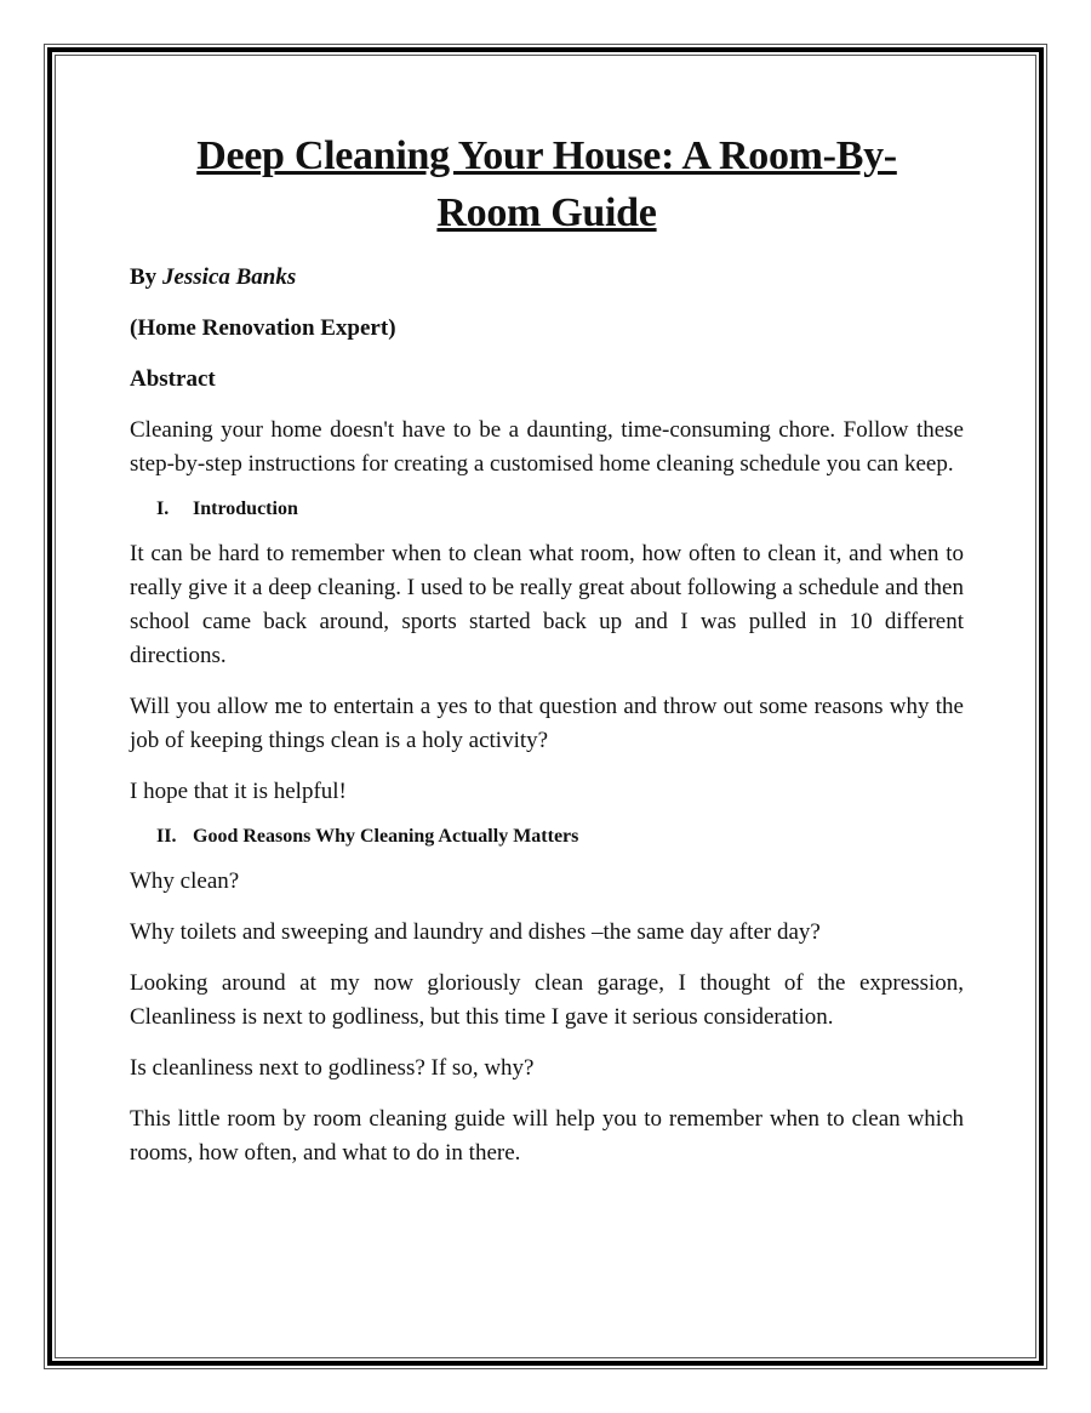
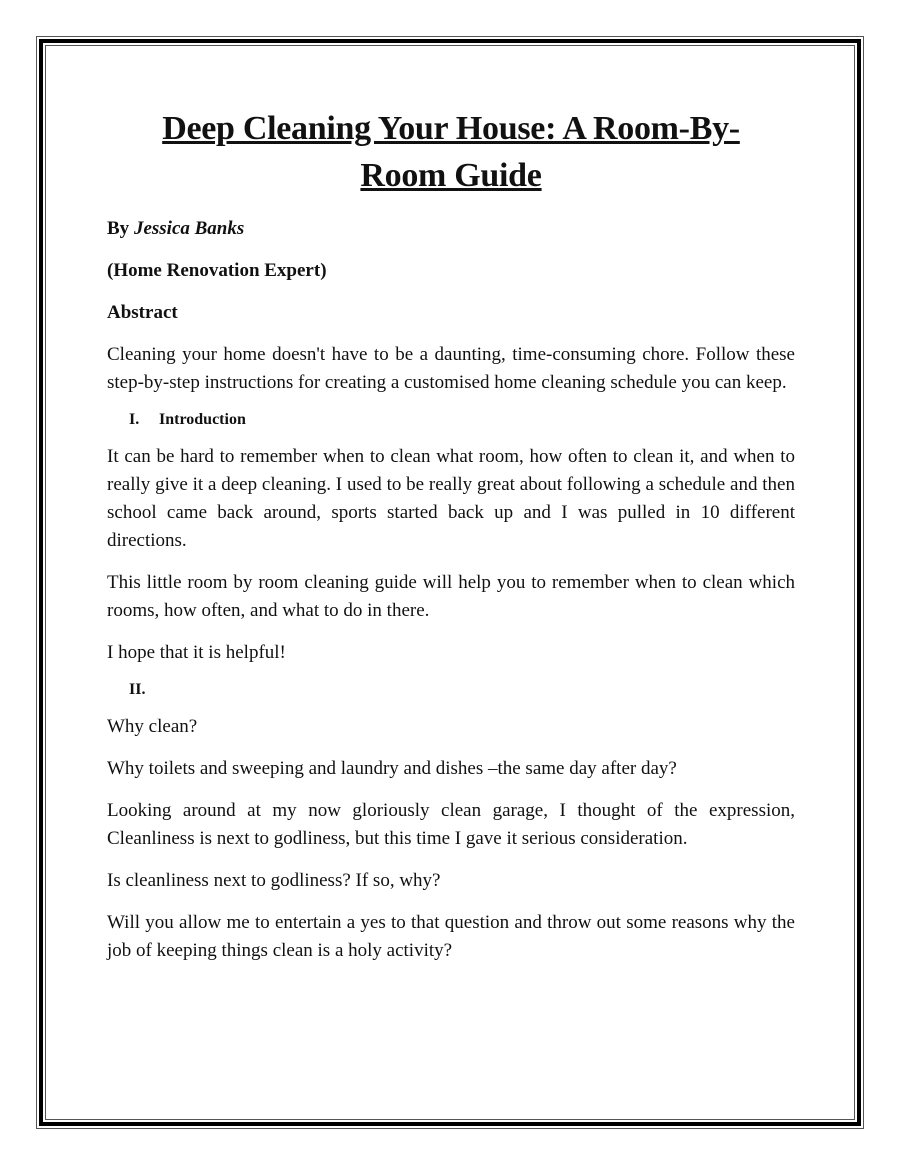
  Deep Cleaning Your House: A Room-By-Room Guide
  By Jessica Banks
  (Home Renovation Expert)
  Abstract
  Cleaning your home doesn't have to be a daunting, time-consuming chore. Follow these step-by-step instructions for creating a customised home cleaning schedule you can keep.
  I.
  Introduction
  It can be hard to remember when to clean what room, how often to clean it, and when to really give it a deep cleaning. I used to be really great about following a schedule and then school came back around, sports started back up and I was pulled in 10 different directions.
- Will you allow me to entertain a yes to that question and throw out some reasons why the job of keeping things clean is a holy activity?
+ This little room by room cleaning guide will help you to remember when to clean which rooms, how often, and what to do in there.
  I hope that it is helpful!
  II.
- Good Reasons Why Cleaning Actually Matters
  Why clean?
  Why toilets and sweeping and laundry and dishes –the same day after day?
  Looking around at my now gloriously clean garage, I thought of the expression, Cleanliness is next to godliness, but this time I gave it serious consideration.
  Is cleanliness next to godliness? If so, why?
- This little room by room cleaning guide will help you to remember when to clean which rooms, how often, and what to do in there.
+ Will you allow me to entertain a yes to that question and throw out some reasons why the job of keeping things clean is a holy activity?
